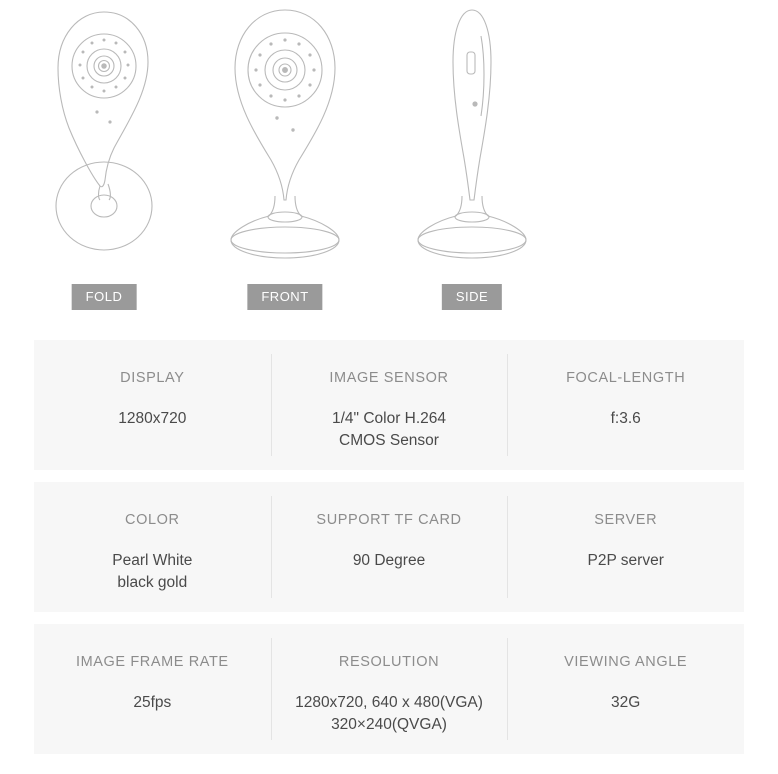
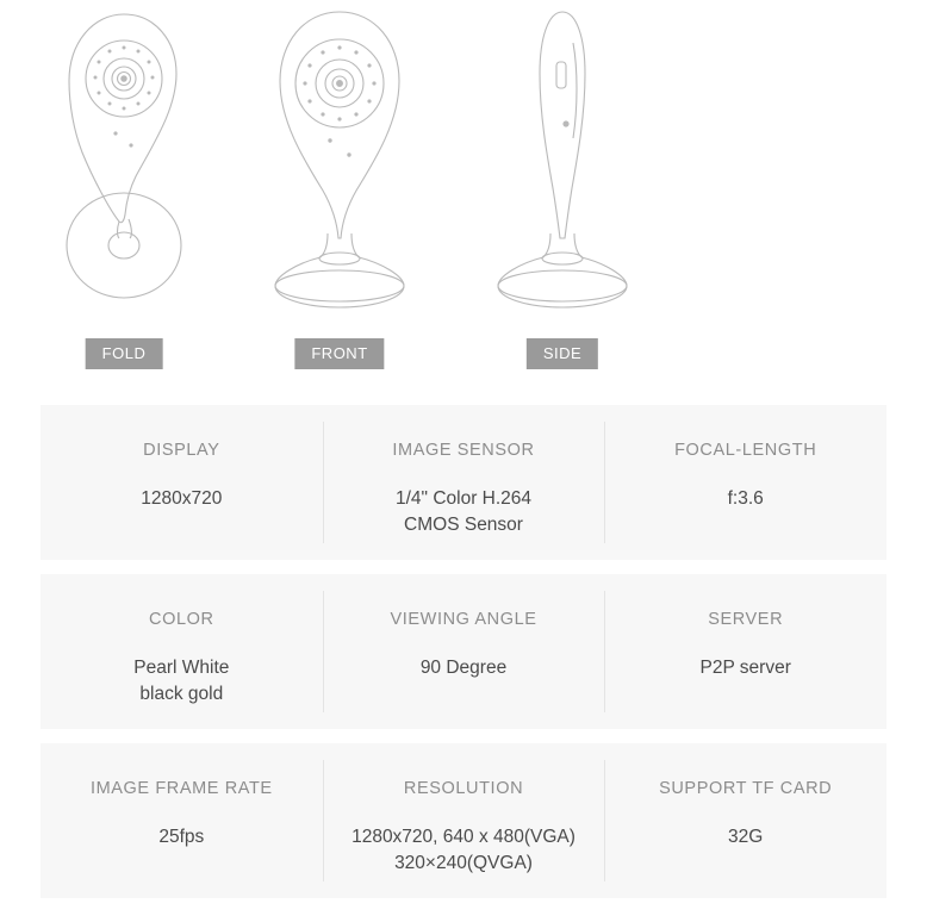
  FOLD
  FRONT
  SIDE
  DISPLAY
  1280x720
  IMAGE SENSOR
  1/4" Color H.264
  CMOS Sensor
  FOCAL-LENGTH
  f:3.6
  COLOR
  Pearl White
  black gold
- SUPPORT TF CARD
+ VIEWING ANGLE
  90 Degree
  SERVER
  P2P server
  IMAGE FRAME RATE
  25fps
  RESOLUTION
  1280x720, 640 x 480(VGA)
  320×240(QVGA)
- VIEWING ANGLE
+ SUPPORT TF CARD
  32G
